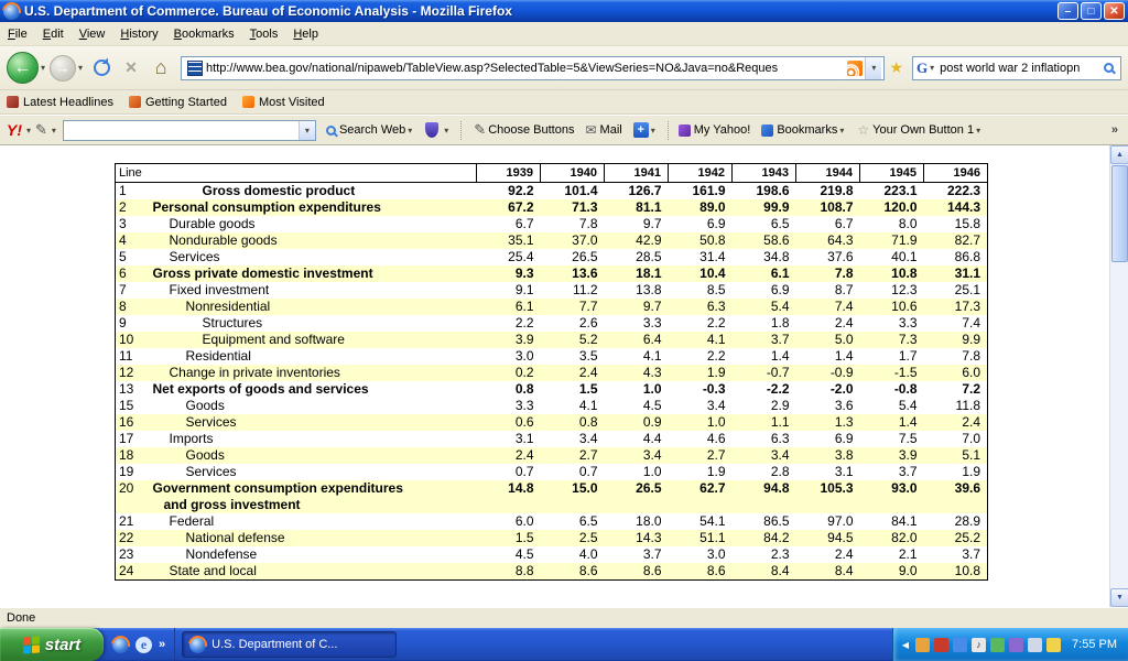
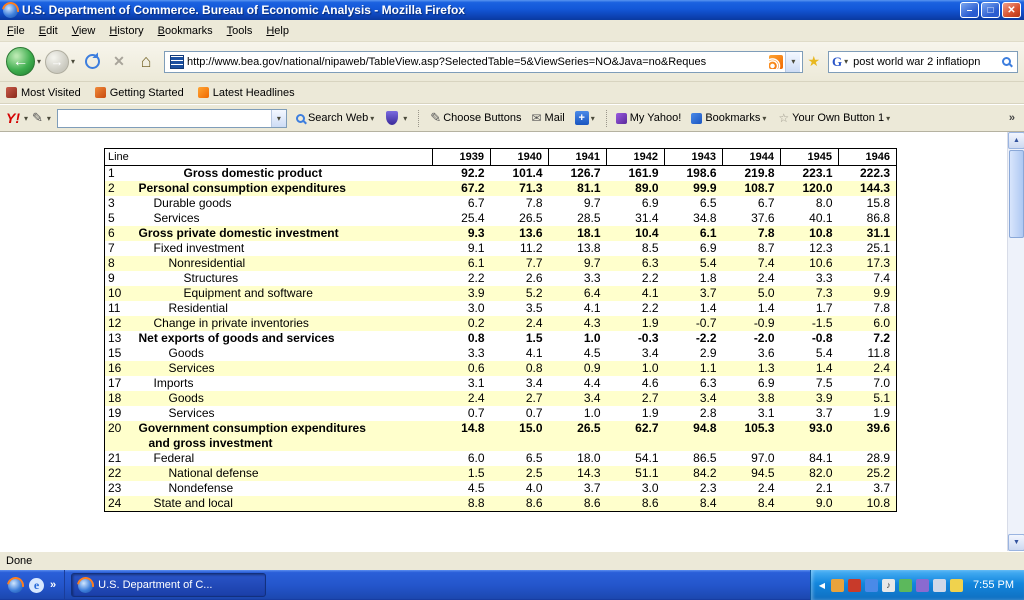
  U.S. Department of Commerce. Bureau of Economic Analysis - Mozilla Firefox
  –
  □
  ✕
  File
  Edit
  View
  History
  Bookmarks
  Tools
  Help
  ←
  ▾
  →
  ▾
  ✕
  ⌂
  http://www.bea.gov/national/nipaweb/TableView.asp?SelectedTable=5&ViewSeries=NO&Java=no&Reques
  ▾
  ★
  G
  ▾
  post world war 2 inflatiopn
- Latest Headlines
+ Most Visited
  Getting Started
- Most Visited
+ Latest Headlines
  Y!
  ▾
  ✎
  ▾
  ▾
  Search Web
  ▾
  ▾
  ✎
  Choose Buttons
  ✉
  Mail
  +
  ▾
  My Yahoo!
  Bookmarks
  ▾
  ☆
  Your Own Button 1
  ▾
  »
  Line		1939	1940	1941	1942	1943	1944	1945	1946
  1	Gross domestic product	92.2	101.4	126.7	161.9	198.6	219.8	223.1	222.3
  2	Personal consumption expenditures	67.2	71.3	81.1	89.0	99.9	108.7	120.0	144.3
  3	Durable goods	6.7	7.8	9.7	6.9	6.5	6.7	8.0	15.8
- 4	Nondurable goods	35.1	37.0	42.9	50.8	58.6	64.3	71.9	82.7
  5	Services	25.4	26.5	28.5	31.4	34.8	37.6	40.1	86.8
  6	Gross private domestic investment	9.3	13.6	18.1	10.4	6.1	7.8	10.8	31.1
  7	Fixed investment	9.1	11.2	13.8	8.5	6.9	8.7	12.3	25.1
  8	Nonresidential	6.1	7.7	9.7	6.3	5.4	7.4	10.6	17.3
  9	Structures	2.2	2.6	3.3	2.2	1.8	2.4	3.3	7.4
  10	Equipment and software	3.9	5.2	6.4	4.1	3.7	5.0	7.3	9.9
  11	Residential	3.0	3.5	4.1	2.2	1.4	1.4	1.7	7.8
  12	Change in private inventories	0.2	2.4	4.3	1.9	-0.7	-0.9	-1.5	6.0
  13	Net exports of goods and services	0.8	1.5	1.0	-0.3	-2.2	-2.0	-0.8	7.2
  15	Goods	3.3	4.1	4.5	3.4	2.9	3.6	5.4	11.8
  16	Services	0.6	0.8	0.9	1.0	1.1	1.3	1.4	2.4
  17	Imports	3.1	3.4	4.4	4.6	6.3	6.9	7.5	7.0
  18	Goods	2.4	2.7	3.4	2.7	3.4	3.8	3.9	5.1
  19	Services	0.7	0.7	1.0	1.9	2.8	3.1	3.7	1.9
  20	Government consumption expendituresand gross investment	14.8	15.0	26.5	62.7	94.8	105.3	93.0	39.6
  21	Federal	6.0	6.5	18.0	54.1	86.5	97.0	84.1	28.9
  22	National defense	1.5	2.5	14.3	51.1	84.2	94.5	82.0	25.2
  23	Nondefense	4.5	4.0	3.7	3.0	2.3	2.4	2.1	3.7
  24	State and local	8.8	8.6	8.6	8.6	8.4	8.4	9.0	10.8
  Done
- start
  e
  »
  U.S. Department of C...
  ◀
  ♪
  7:55 PM
